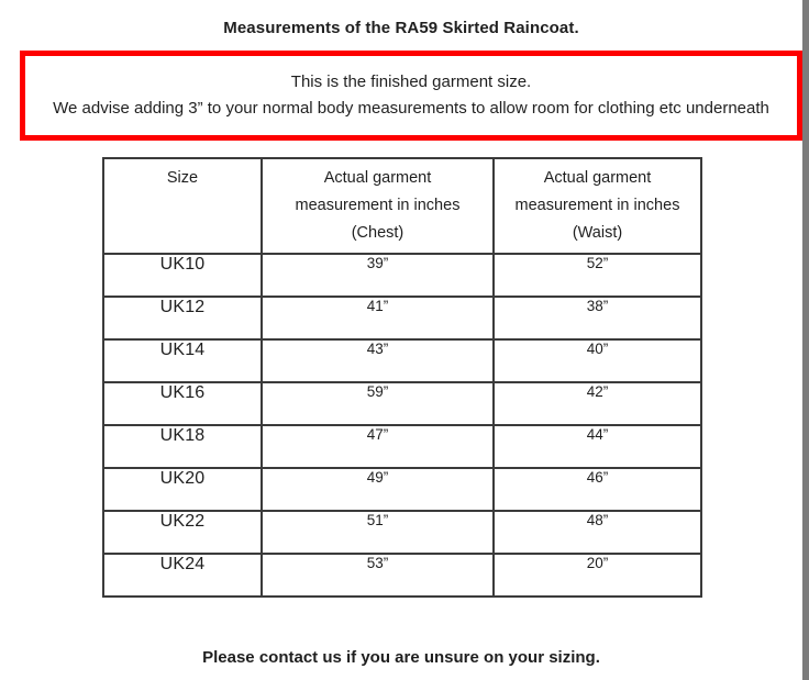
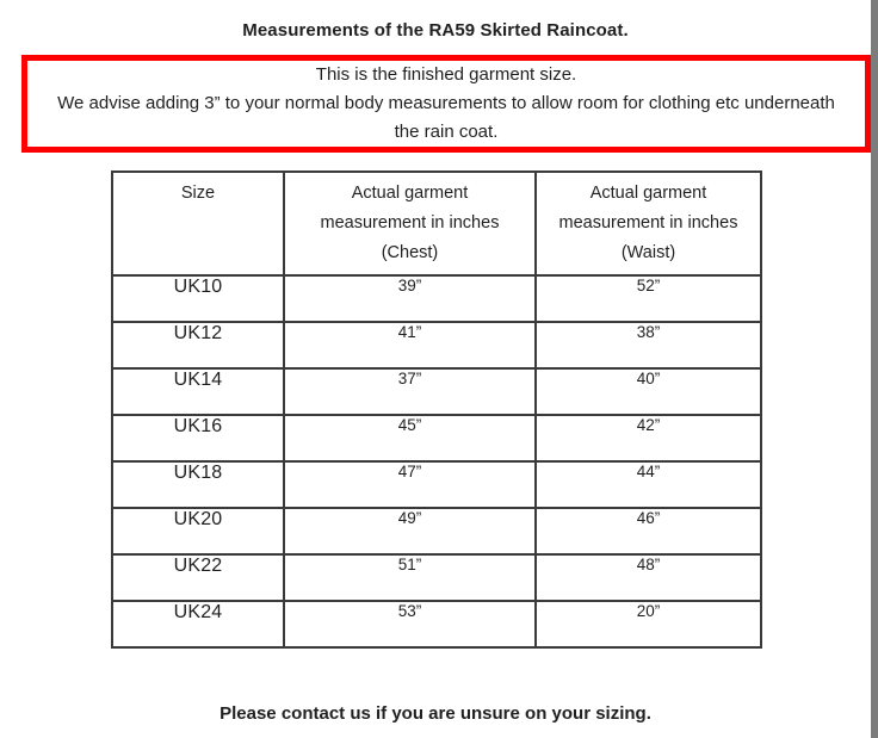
  Measurements of the RA59 Skirted Raincoat.
  This is the finished garment size.
  We advise adding 3” to your normal body measurements to allow room for clothing etc underneath
+ the rain coat.
  Size	Actual garment measurement in inches (Chest)	Actual garment measurement in inches (Waist)
  UK10	39”	52”
  UK12	41”	38”
- UK14	43”	40”
+ UK14	37”	40”
- UK16	59”	42”
+ UK16	45”	42”
  UK18	47”	44”
  UK20	49”	46”
  UK22	51”	48”
  UK24	53”	20”
  Please contact us if you are unsure on your sizing.
